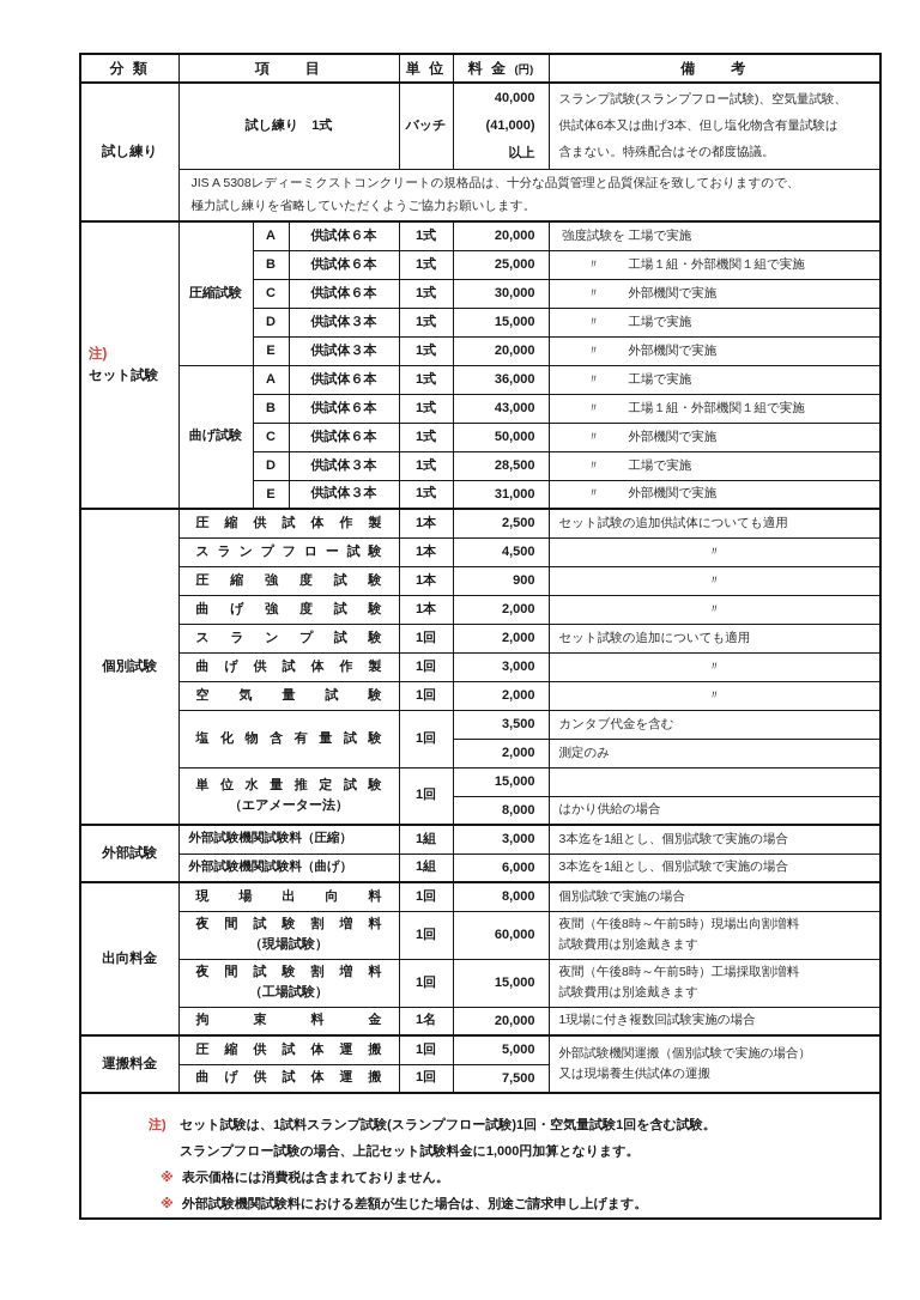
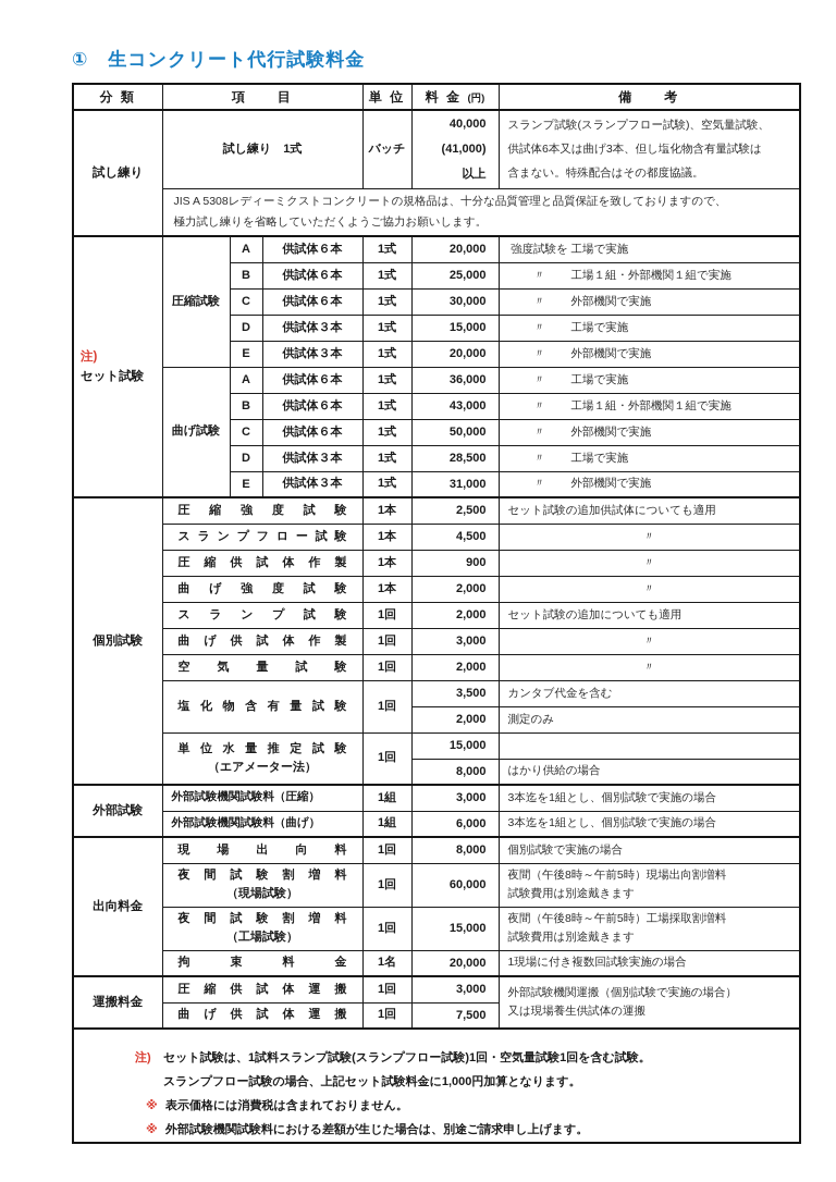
+ ① 生コンクリート代行試験料金
  分 類	項 目	単 位	料 金 (円)	備 考
  試し練り	試し練り 1式	バッチ	40,000 (41,000) 以上	スランプ試験(スランプフロー試験)、空気量試験、 供試体6本又は曲げ3本、但し塩化物含有量試験は 含まない。特殊配合はその都度協議。
  JIS A 5308レディーミクストコンクリートの規格品は、十分な品質管理と品質保証を致しておりますので、 極力試し練りを省略していただくようご協力お願いします。
  注) セット試験	圧縮試験	A	供試体６本	1式	20,000	強度試験を 工場で実施
  B	供試体６本	1式	25,000	〃 工場１組・外部機関１組で実施
  C	供試体６本	1式	30,000	〃 外部機関で実施
  D	供試体３本	1式	15,000	〃 工場で実施
  E	供試体３本	1式	20,000	〃 外部機関で実施
  曲げ試験	A	供試体６本	1式	36,000	〃 工場で実施
  B	供試体６本	1式	43,000	〃 工場１組・外部機関１組で実施
  C	供試体６本	1式	50,000	〃 外部機関で実施
  D	供試体３本	1式	28,500	〃 工場で実施
  E	供試体３本	1式	31,000	〃 外部機関で実施
- 個別試験	圧 縮 供 試 体 作 製	1本	2,500	セット試験の追加供試体についても適用
+ 個別試験	圧 縮 強 度 試 験	1本	2,500	セット試験の追加供試体についても適用
  ス ラ ン プ フ ロ ー 試 験	1本	4,500	〃
- 圧 縮 強 度 試 験	1本	900	〃
+ 圧 縮 供 試 体 作 製	1本	900	〃
  曲 げ 強 度 試 験	1本	2,000	〃
  ス ラ ン プ 試 験	1回	2,000	セット試験の追加についても適用
  曲 げ 供 試 体 作 製	1回	3,000	〃
  空 気 量 試 験	1回	2,000	〃
  塩 化 物 含 有 量 試 験	1回	3,500	カンタブ代金を含む
  2,000	測定のみ
  単 位 水 量 推 定 試 験 （エアメーター法）	1回	15,000
  8,000	はかり供給の場合
  外部試験	外部試験機関試験料（圧縮）	1組	3,000	3本迄を1組とし、個別試験で実施の場合
  外部試験機関試験料（曲げ）	1組	6,000	3本迄を1組とし、個別試験で実施の場合
  出向料金	現 場 出 向 料	1回	8,000	個別試験で実施の場合
  夜 間 試 験 割 増 料 （現場試験）	1回	60,000	夜間（午後8時～午前5時）現場出向割増料 試験費用は別途戴きます
  夜 間 試 験 割 増 料 （工場試験）	1回	15,000	夜間（午後8時～午前5時）工場採取割増料 試験費用は別途戴きます
  拘 束 料 金	1名	20,000	1現場に付き複数回試験実施の場合
- 運搬料金	圧 縮 供 試 体 運 搬	1回	5,000	外部試験機関運搬（個別試験で実施の場合） 又は現場養生供試体の運搬
+ 運搬料金	圧 縮 供 試 体 運 搬	1回	3,000	外部試験機関運搬（個別試験で実施の場合） 又は現場養生供試体の運搬
  曲 げ 供 試 体 運 搬	1回	7,500
  注) セット試験は、1試料スランプ試験(スランプフロー試験)1回・空気量試験1回を含む試験。 スランプフロー試験の場合、上記セット試験料金に1,000円加算となります。 ※ 表示価格には消費税は含まれておりません。 ※ 外部試験機関試験料における差額が生じた場合は、別途ご請求申し上げます。
